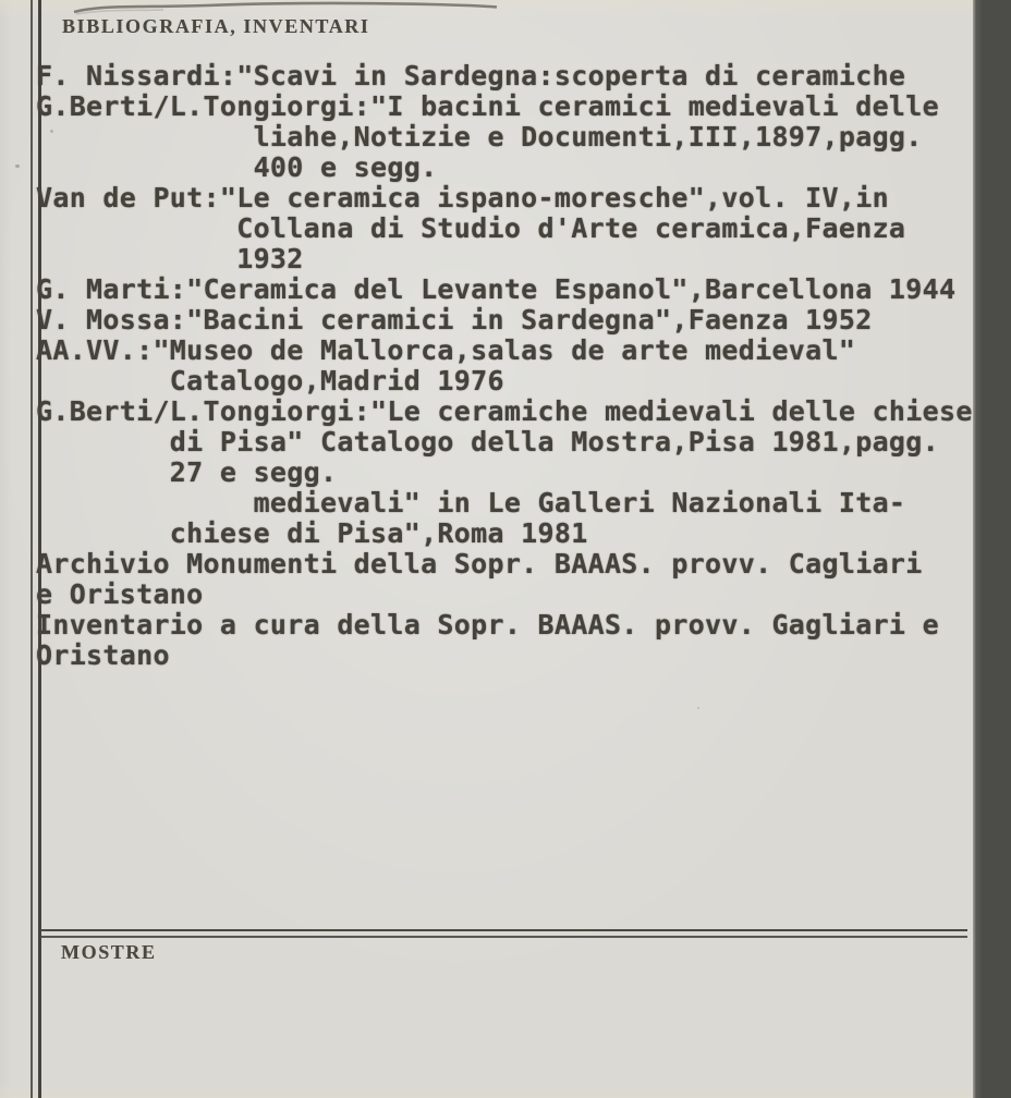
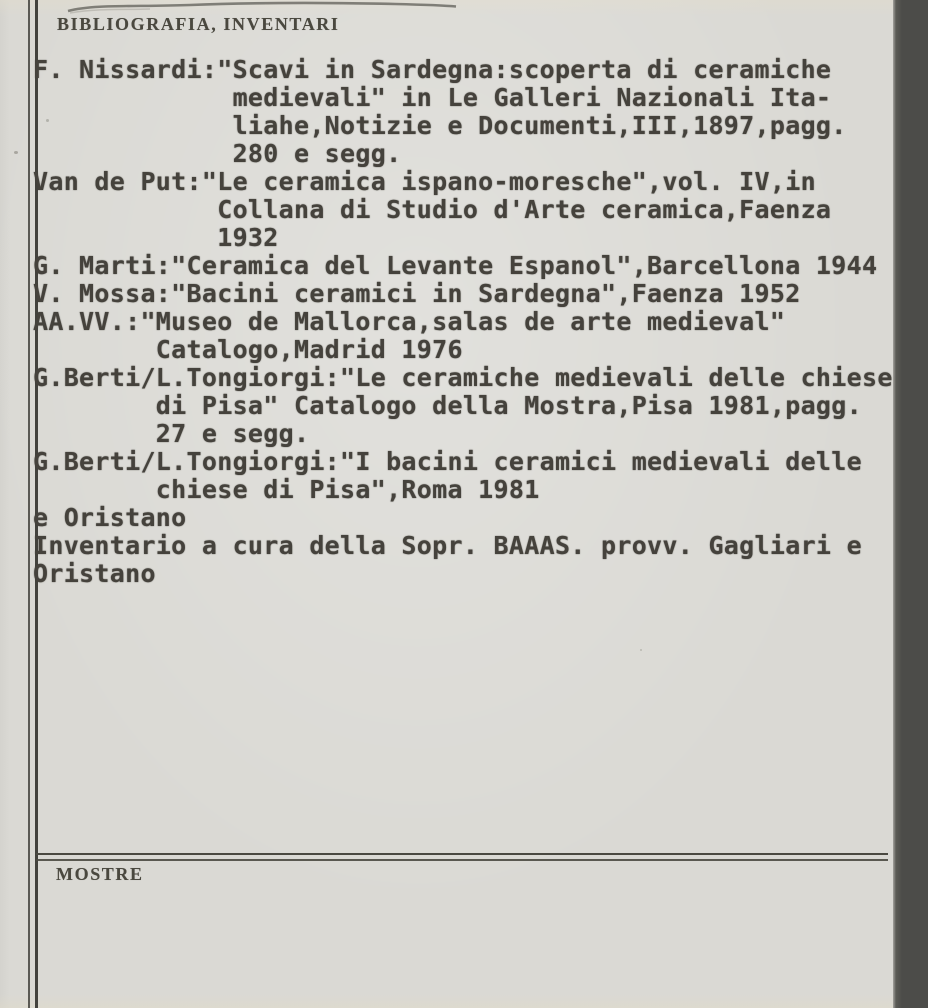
  BIBLIOGRAFIA, INVENTARI
  F. Nissardi:"Scavi in Sardegna:scoperta di ceramiche
- G.Berti/L.Tongiorgi:"I bacini ceramici medievali delle
+ medievali" in Le Galleri Nazionali Ita-
  liahe,Notizie e Documenti,III,1897,pagg.
- 400 e segg.
+ 280 e segg.
  Van de Put:"Le ceramica ispano-moresche",vol. IV,in
  Collana di Studio d'Arte ceramica,Faenza
  1932
  G. Marti:"Ceramica del Levante Espanol",Barcellona 1944
  V. Mossa:"Bacini ceramici in Sardegna",Faenza 1952
  AA.VV.:"Museo de Mallorca,salas de arte medieval"
  Catalogo,Madrid 1976
  G.Berti/L.Tongiorgi:"Le ceramiche medievali delle chiese
  di Pisa" Catalogo della Mostra,Pisa 1981,pagg.
  27 e segg.
- medievali" in Le Galleri Nazionali Ita-
+ G.Berti/L.Tongiorgi:"I bacini ceramici medievali delle
  chiese di Pisa",Roma 1981
- Archivio Monumenti della Sopr. BAAAS. provv. Cagliari
  e Oristano
  Inventario a cura della Sopr. BAAAS. provv. Gagliari e
  Oristano
  MOSTRE
